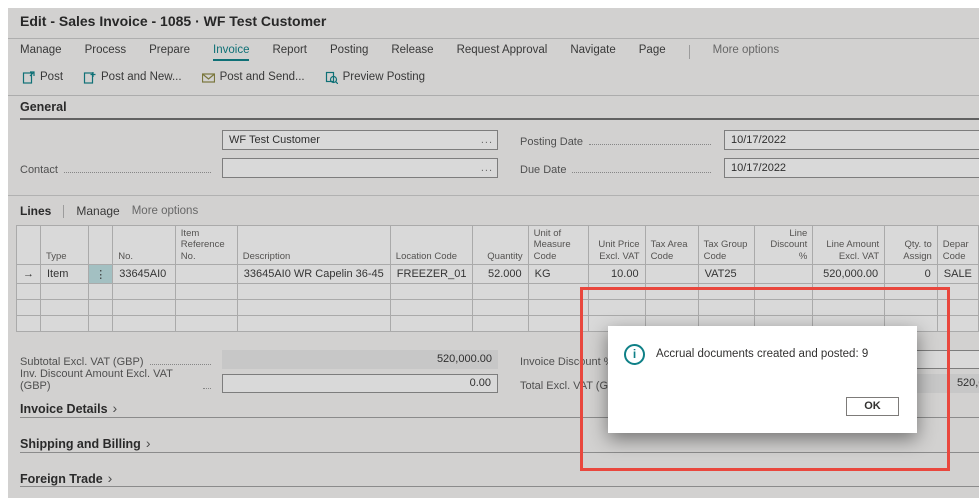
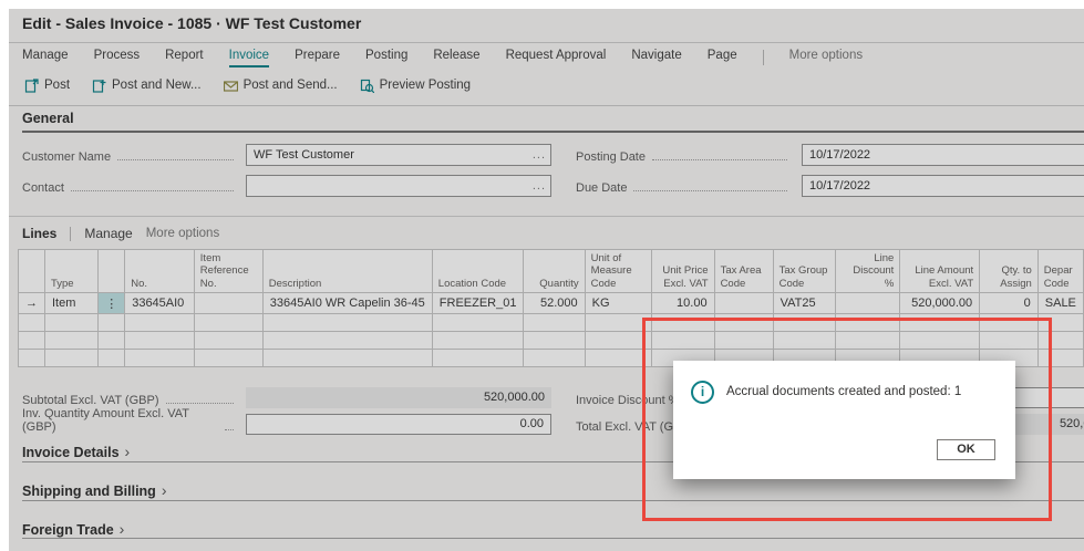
  Edit - Sales Invoice - 1085 · WF Test Customer
  Manage
  Process
- Prepare
+ Report
  Invoice
- Report
+ Prepare
  Posting
  Release
  Request Approval
  Navigate
  Page
  More options
  Post
  Post and New...
  Post and Send...
  Preview Posting
  General
+ Customer Name
  WF Test Customer
  ...
  Contact
  ...
  Posting Date
  10/17/2022
  Due Date
  10/17/2022
  Lines
  Manage
  More options
  	Type		No.	Item Reference No.	Description	Location Code	Quantity	Unit of Measure Code	Unit Price Excl. VAT	Tax Area Code	Tax Group Code	Line Discount %	Line Amount Excl. VAT	Qty. to Assign	Depar Code
  →	Item	⋮	33645AI0		33645AI0 WR Capelin 36-45	FREEZER_01	52.000	KG	10.00		VAT25		520,000.00	0	SALE
  Subtotal Excl. VAT (GBP)
  520,000.00
- Inv. Discount Amount Excl. VAT (GBP)
+ Inv. Quantity Amount Excl. VAT (GBP)
  0.00
  Invoice Discount
  Total Excl. VAT (G
  Invoice Details ›
  Shipping and Billing ›
  Foreign Trade ›
  i
- Accrual documents created and posted: 9
+ Accrual documents created and posted: 1
  OK
